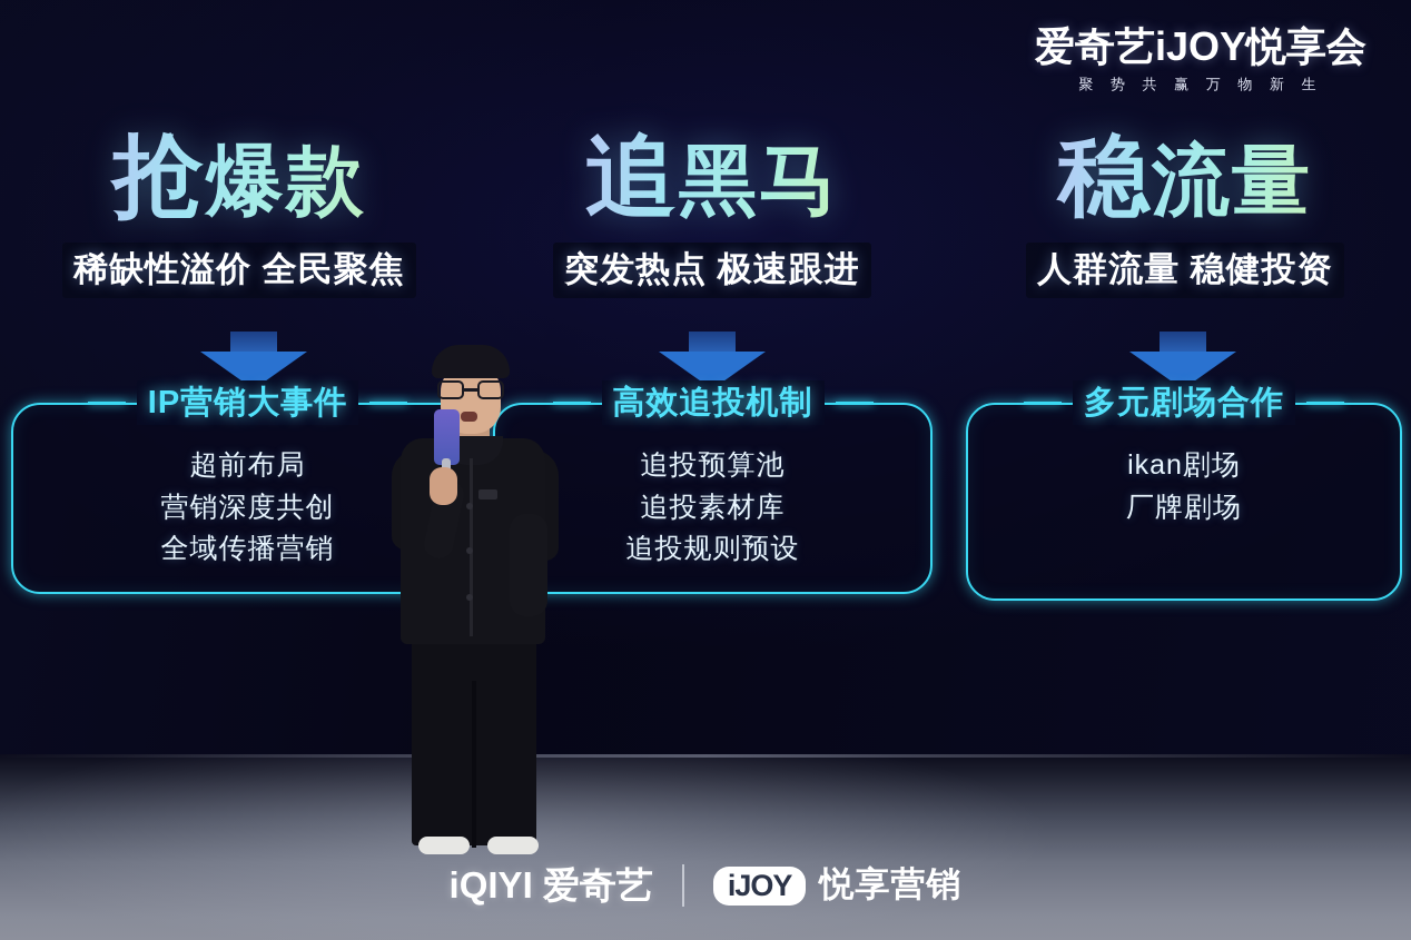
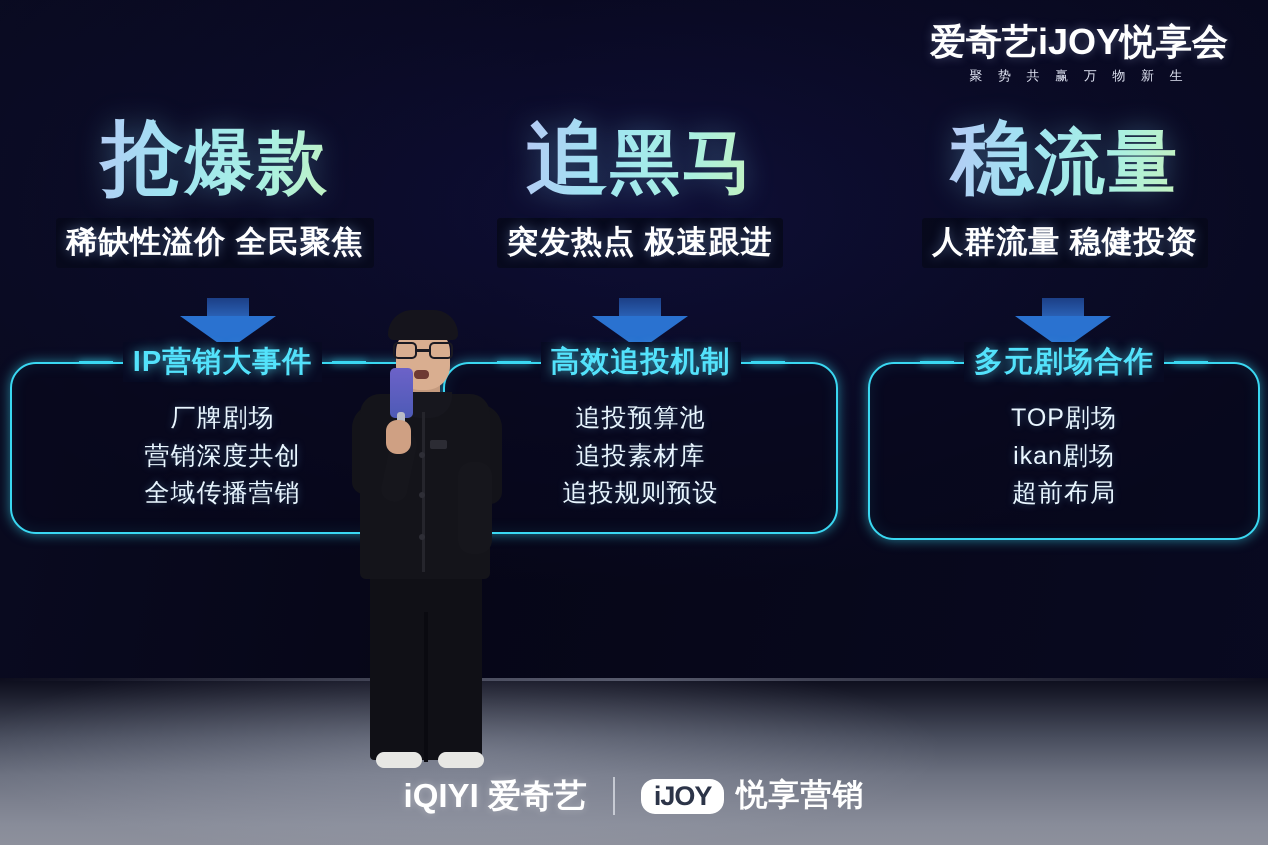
  爱奇艺iJOY悦享会
  聚 势 共 赢 万 物 新 生
  抢爆款
  稀缺性溢价 全民聚焦
  追黑马
  突发热点 极速跟进
  稳流量
  人群流量 稳健投资
  IP营销大事件
- 超前布局
+ 厂牌剧场
  营销深度共创
  全域传播营销
  高效追投机制
  追投预算池
  追投素材库
  追投规则预设
  多元剧场合作
+ TOP剧场
  ikan剧场
- 厂牌剧场
+ 超前布局
  iQIYI 爱奇艺
  iJOY
  悦享营销
